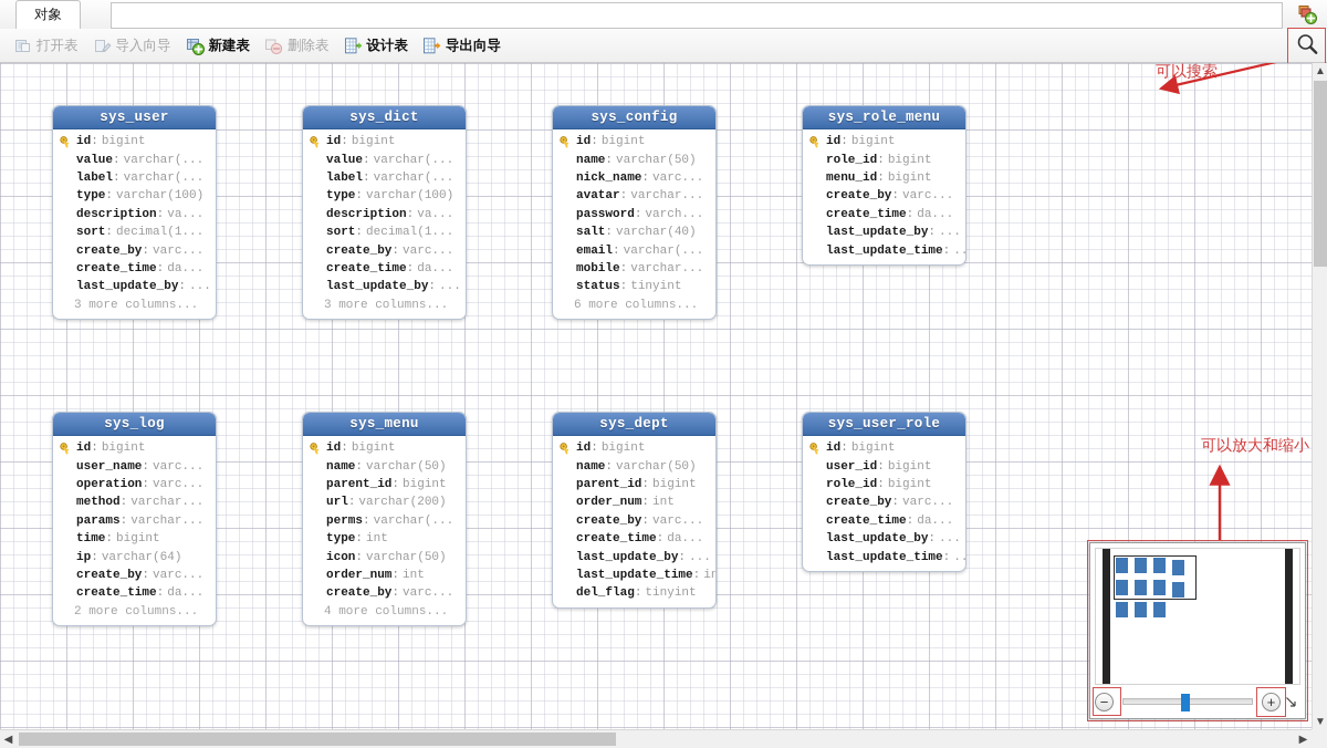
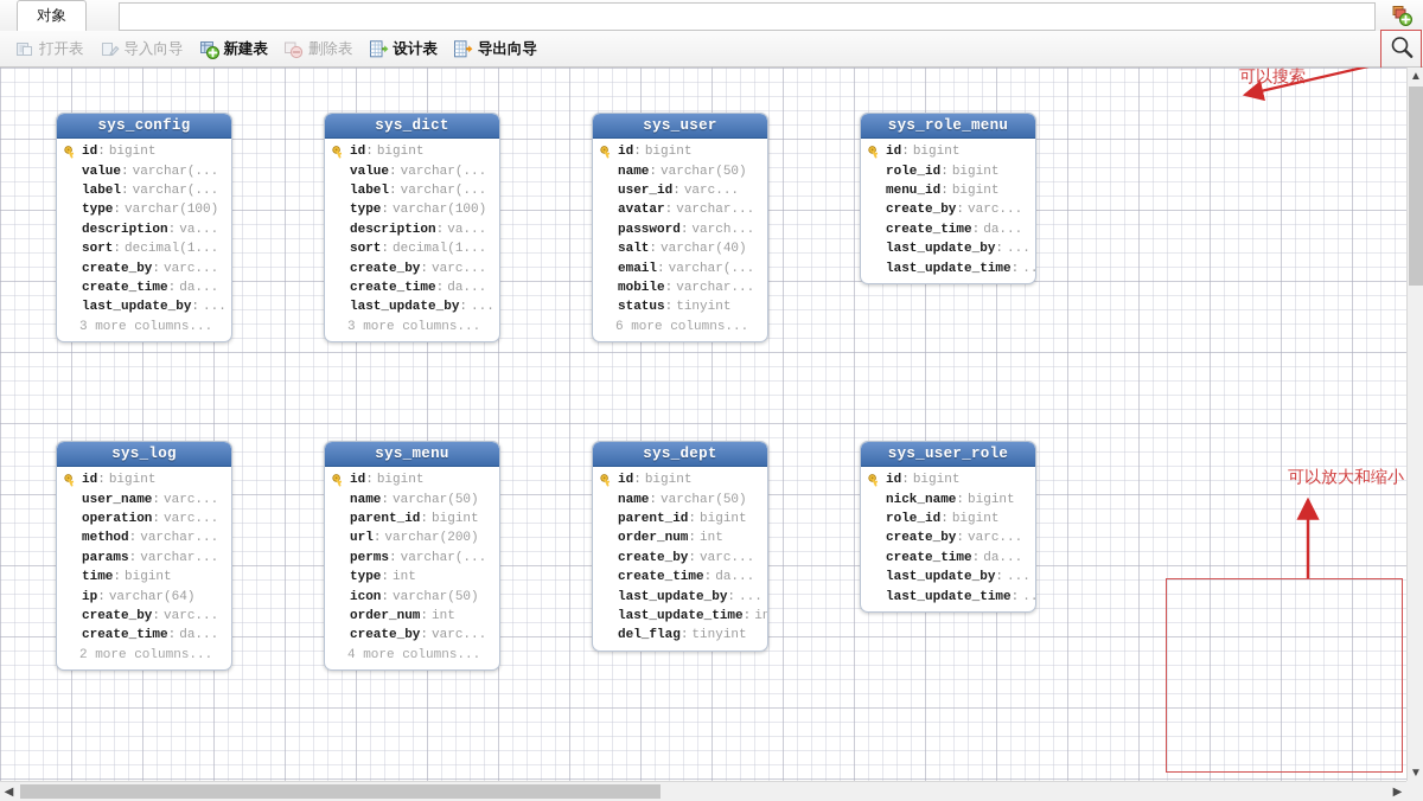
  对象
  打开表
  导入向导
  新建表
  删除表
  设计表
  导出向导
- sys_user
+ sys_config
  id
  :
  bigint
  value
  :
  varchar(...
  label
  :
  varchar(...
  type
  :
  varchar(100)
  description
  :
  va...
  sort
  :
  decimal(1...
  create_by
  :
  varc...
  create_time
  :
  da...
  last_update_by
  :
  ...
  3 more columns...
  sys_dict
  id
  :
  bigint
  value
  :
  varchar(...
  label
  :
  varchar(...
  type
  :
  varchar(100)
  description
  :
  va...
  sort
  :
  decimal(1...
  create_by
  :
  varc...
  create_time
  :
  da...
  last_update_by
  :
  ...
  3 more columns...
- sys_config
+ sys_user
  id
  :
  bigint
  name
  :
  varchar(50)
- nick_name
+ user_id
  :
  varc...
  avatar
  :
  varchar...
  password
  :
  varch...
  salt
  :
  varchar(40)
  email
  :
  varchar(...
  mobile
  :
  varchar...
  status
  :
  tinyint
  6 more columns...
  sys_role_menu
  id
  :
  bigint
  role_id
  :
  bigint
  menu_id
  :
  bigint
  create_by
  :
  varc...
  create_time
  :
  da...
  last_update_by
  :
  ...
  last_update_time
  :
  sys_log
  id
  :
  bigint
  user_name
  :
  varc...
  operation
  :
  varc...
  method
  :
  varchar...
  params
  :
  varchar...
  time
  :
  bigint
  ip
  :
  varchar(64)
  create_by
  :
  varc...
  create_time
  :
  da...
  2 more columns...
  sys_menu
  id
  :
  bigint
  name
  :
  varchar(50)
  parent_id
  :
  bigint
  url
  :
  varchar(200)
  perms
  :
  varchar(...
  type
  :
  int
  icon
  :
  varchar(50)
  order_num
  :
  int
  create_by
  :
  varc...
  4 more columns...
  sys_dept
  id
  :
  bigint
  name
  :
  varchar(50)
  parent_id
  :
  bigint
  order_num
  :
  int
  create_by
  :
  varc...
  create_time
  :
  da...
  last_update_by
  :
  ...
  last_update_time
  :
  del_flag
  :
  tinyint
  sys_user_role
  id
  :
  bigint
- user_id
+ nick_name
  :
  bigint
  role_id
  :
  bigint
  create_by
  :
  varc...
  create_time
  :
  da...
  last_update_by
  :
  ...
  last_update_time
  :
  可以搜索
  可以放大和缩小
- −
- +
  ▲
  ▼
  ◀
  ▶
